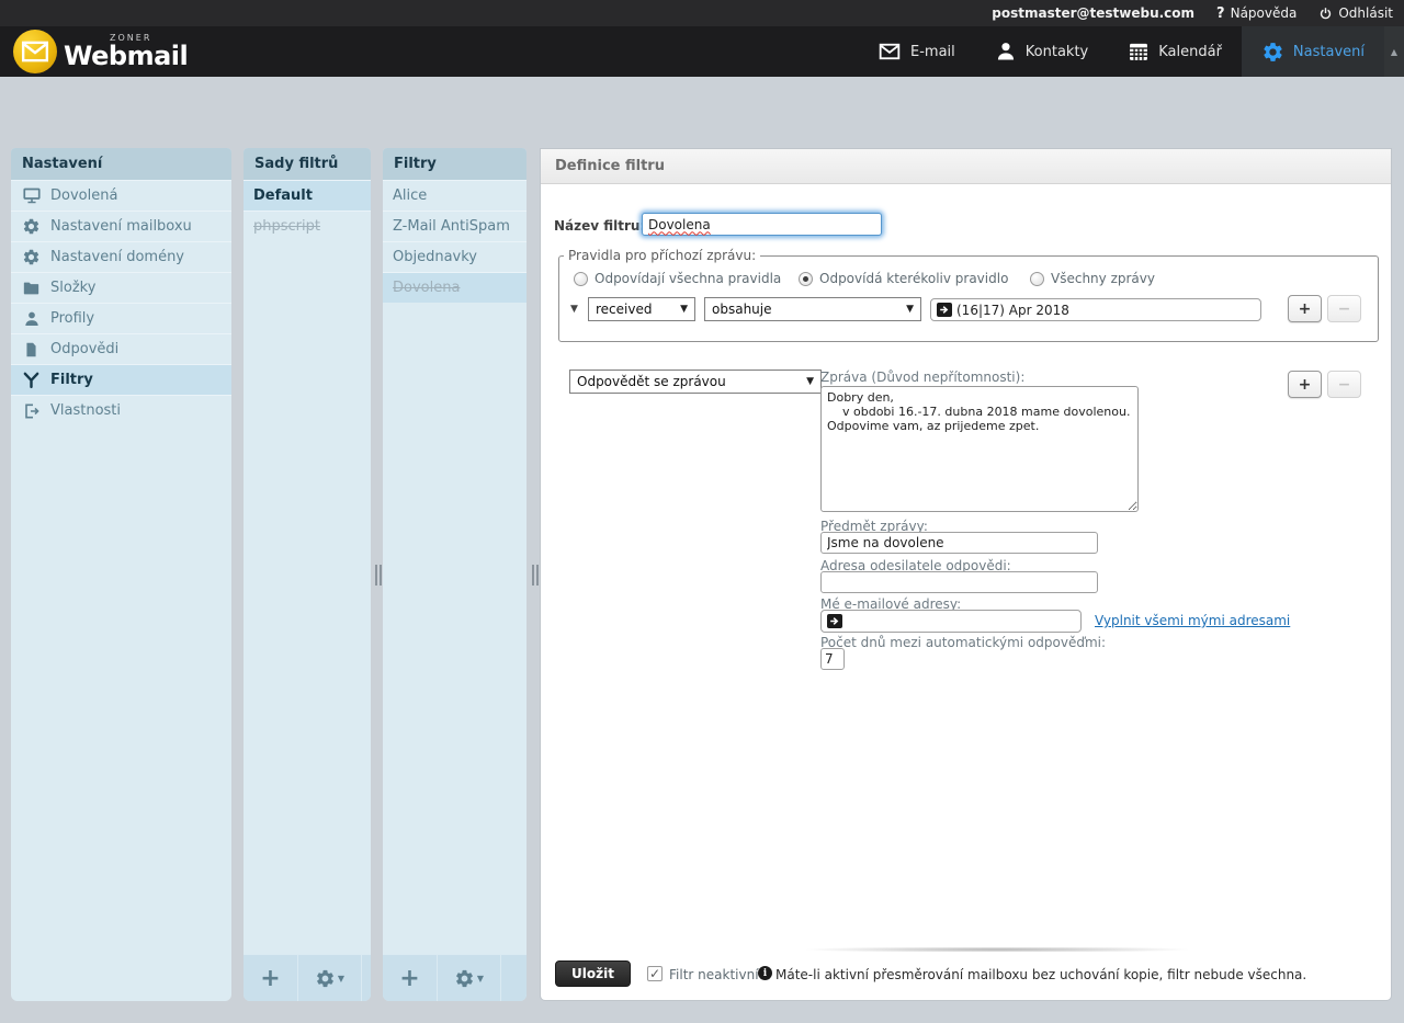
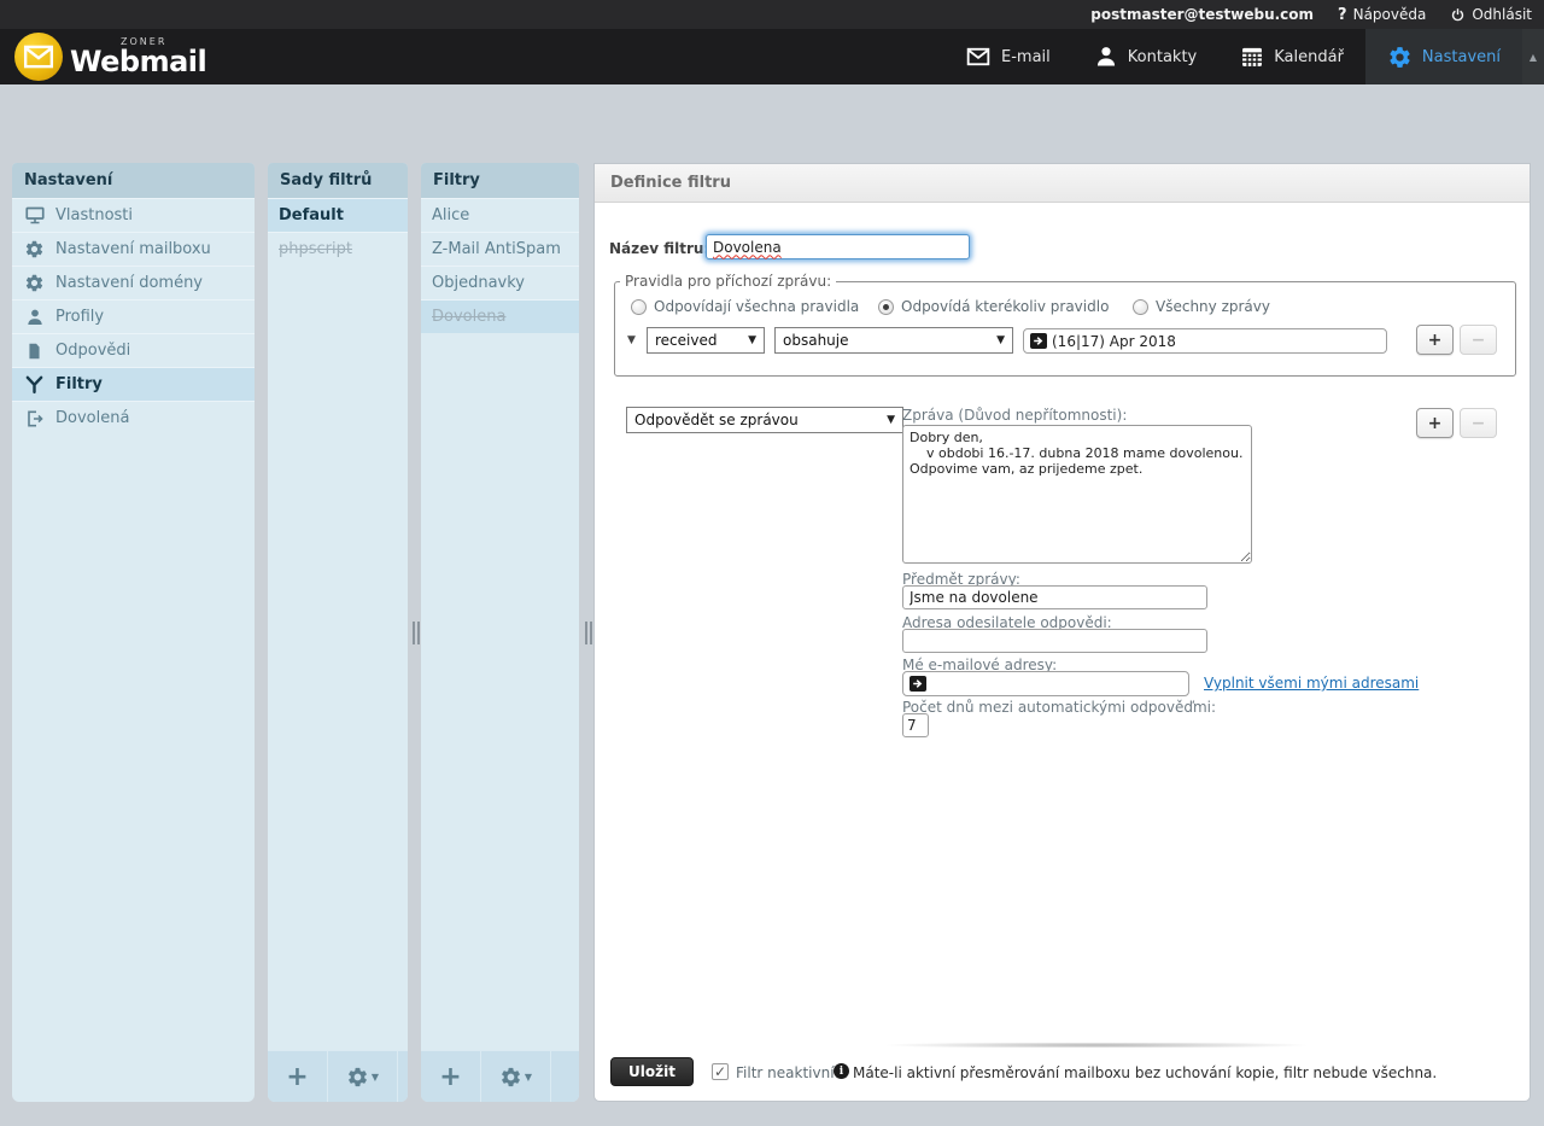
  postmaster@testwebu.com
  ?
  Nápověda
  Odhlásit
  ZONER
  Webmail
  E-mail
  Kontakty
  Kalendář
  Nastavení
  ▲
  Nastavení
- Dovolená
+ Vlastnosti
  Nastavení mailboxu
  Nastavení domény
- Složky
  Profily
  Odpovědi
  Filtry
- Vlastnosti
+ Dovolená
  Sady filtrů
  Default
  phpscript
  +
  ▼
  Filtry
  Alice
  Z-Mail AntiSpam
  Objednavky
  Dovolena
  +
  ▼
  Definice filtru
  Název filtru
  Dovolena
  Pravidla pro příchozí zprávu:
  Odpovídají všechna pravidla
  Odpovídá kterékoliv pravidlo
  Všechny zprávy
  ▼
  received
  ▼
  obsahuje
  ▼
  (16|17) Apr 2018
  +
  −
  Odpovědět se zprávou
  ▼
  Zpráva (Důvod nepřítomnosti):
  Dobry den,
  Předmět zprávy:
  Jsme na dovolene
  Adresa odesilatele odpovědi:
  Mé e-mailové adresy:
  Vyplnit všemi mými adresami
  Počet dnů mezi automatickými odpověďmi:
  7
  +
  −
  Uložit
  ✓
  Filtr neaktivní
  i
  Máte-li aktivní přesměrování mailboxu bez uchování kopie, filtr nebude všechna.
